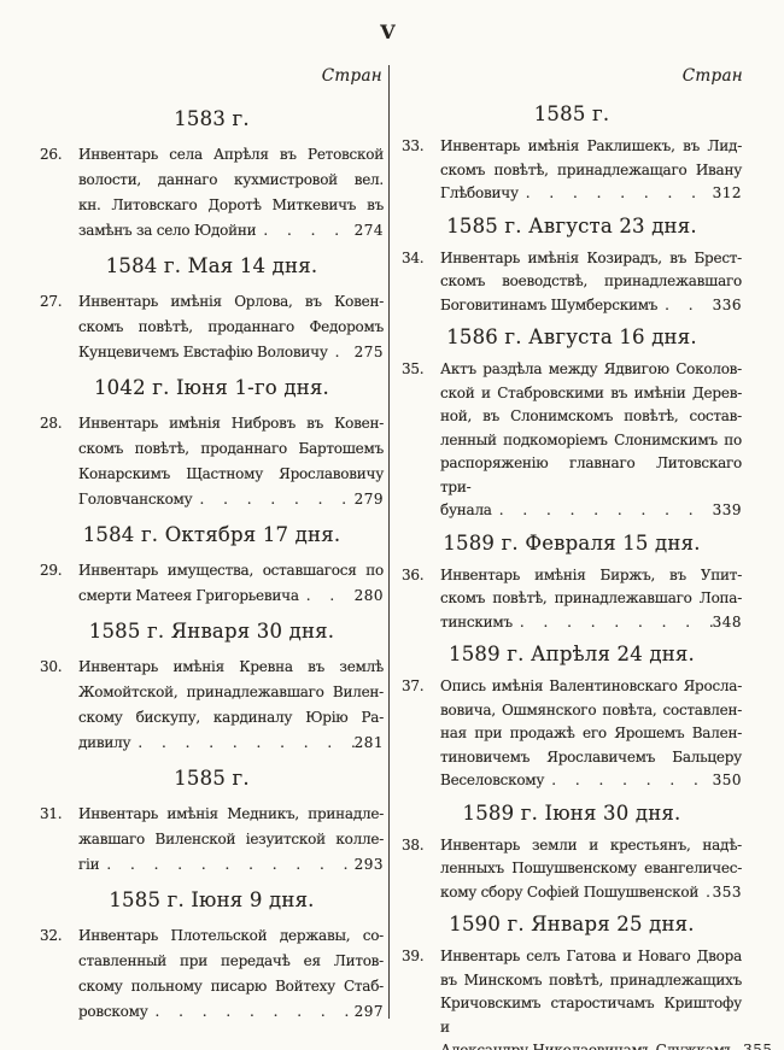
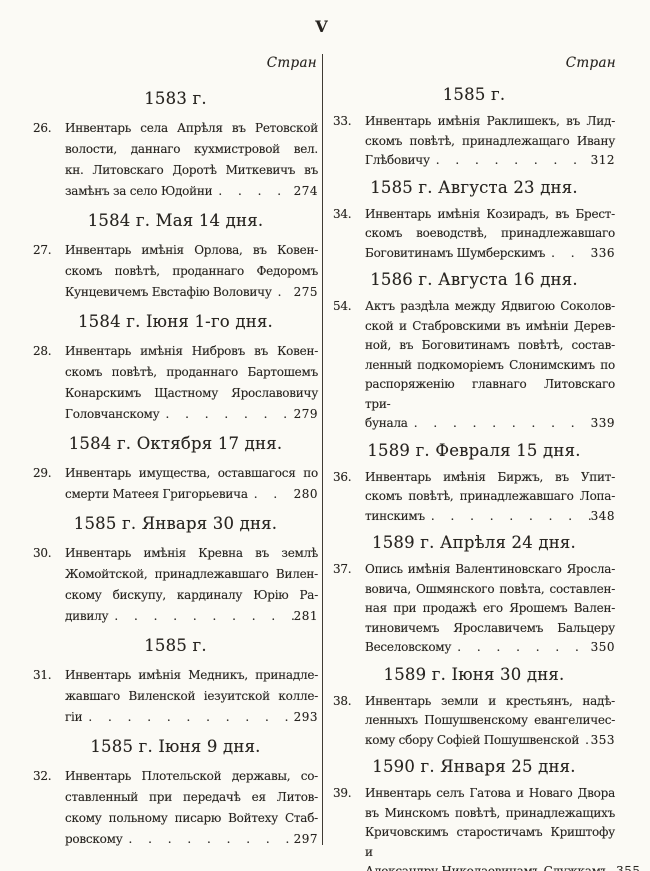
  V
  Стран
  Стран
  1583 г.
  26.
  Инвентарь села Апрѣля въ Ретовской
  волости, даннаго кухмистровой вел.
  кн. Литовскаго Доротѣ Миткевичъ въ
  замѣнъ за село Юдойни
  274
  1584 г. Мая 14 дня.
  27.
  Инвентарь имѣнія Орлова, въ Ковен-
  скомъ повѣтѣ, проданнаго Федоромъ
  Кунцевичемъ Евстафію Воловичу
  275
- 1042 г. Іюня 1-го дня.
+ 1584 г. Іюня 1-го дня.
  28.
  Инвентарь имѣнія Нибровъ въ Ковен-
  скомъ повѣтѣ, проданнаго Бартошемъ
  Конарскимъ Щастному Ярославовичу
  Головчанскому
  279
  1584 г. Октября 17 дня.
  29.
  Инвентарь имущества, оставшагося по
  смерти Матеея Григорьевича
  280
  1585 г. Января 30 дня.
  30.
  Инвентарь имѣнія Кревна въ землѣ
  Жомойтской, принадлежавшаго Вилен-
  скому бискупу, кардиналу Юрію Ра-
  дивилу
  281
  1585 г.
  31.
  Инвентарь имѣнія Медникъ, принадле-
  жавшаго Виленской іезуитской колле-
  гіи
  293
  1585 г. Іюня 9 дня.
  32.
  Инвентарь Плотельской державы, со-
  ставленный при передачѣ ея Литов-
  скому польному писарю Войтеху Стаб-
  ровскому
  297
  1585 г.
  33.
  Инвентарь имѣнія Раклишекъ, въ Лид-
  скомъ повѣтѣ, принадлежащаго Ивану
  Глѣбовичу
  312
  1585 г. Августа 23 дня.
  34.
  Инвентарь имѣнія Козирадъ, въ Брест-
  скомъ воеводствѣ, принадлежавшаго
  Боговитинамъ Шумберскимъ
  336
  1586 г. Августа 16 дня.
- 35.
+ 54.
  Актъ раздѣла между Ядвигою Соколов-
  ской и Стабровскими въ имѣніи Дерев-
- ной, въ Слонимскомъ повѣтѣ, состав-
+ ной, въ Боговитинамъ повѣтѣ, состав-
  ленный подкоморіемъ Слонимскимъ по
  распоряженію главнаго Литовскаго три-
  бунала
  339
  1589 г. Февраля 15 дня.
  36.
  Инвентарь имѣнія Биржъ, въ Упит-
  скомъ повѣтѣ, принадлежавшаго Лопа-
  тинскимъ
  348
  1589 г. Апрѣля 24 дня.
  37.
  Опись имѣнія Валентиновскаго Яросла-
  вовича, Ошмянского повѣта, составлен-
  ная при продажѣ его Ярошемъ Вален-
  тиновичемъ Ярославичемъ Бальцеру
  Веселовскому
  350
  1589 г. Іюня 30 дня.
  38.
  Инвентарь земли и крестьянъ, надѣ-
  ленныхъ Пошушвенскому евангеличес-
  кому сбору Софіей Пошушвенской
  353
  1590 г. Января 25 дня.
  39.
  Инвентарь селъ Гатова и Новаго Двора
  въ Минскомъ повѣтѣ, принадлежащихъ
  Кричовскимъ старостичамъ Криштофу и
